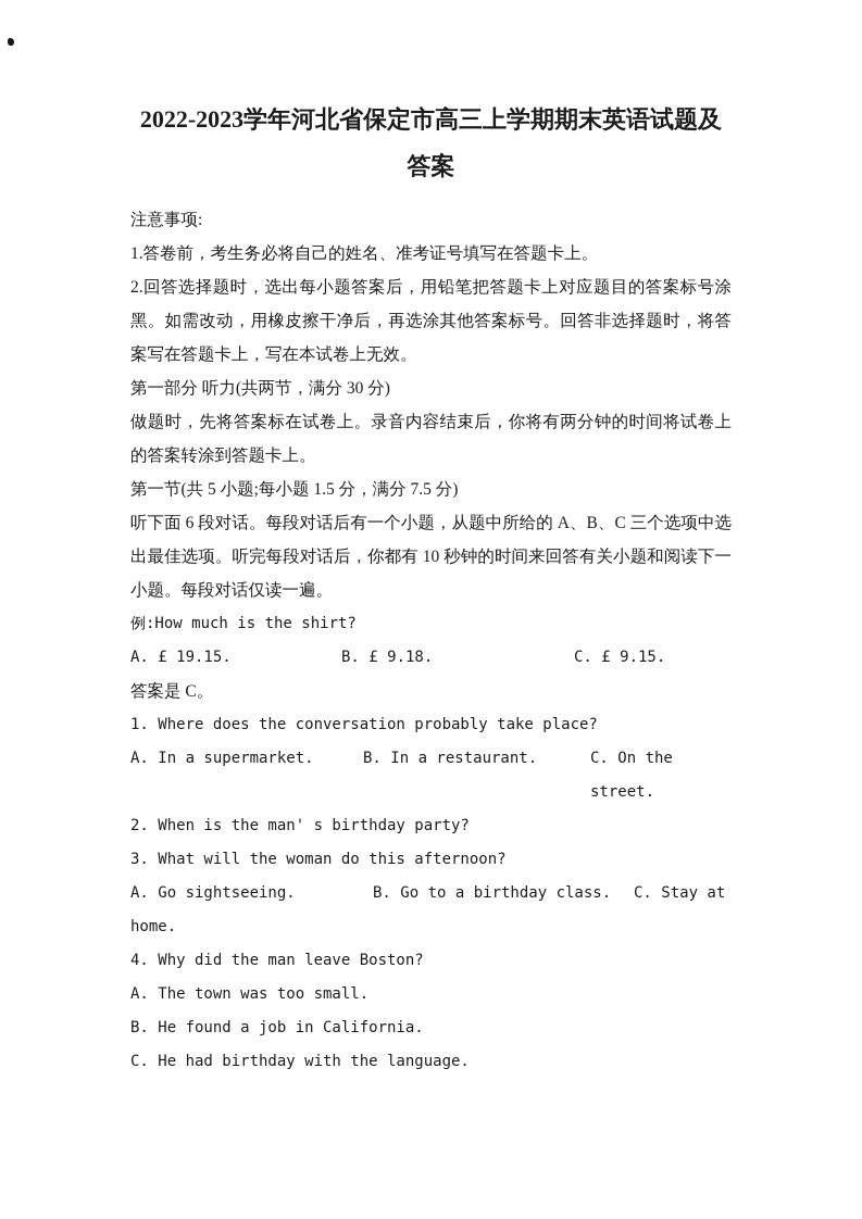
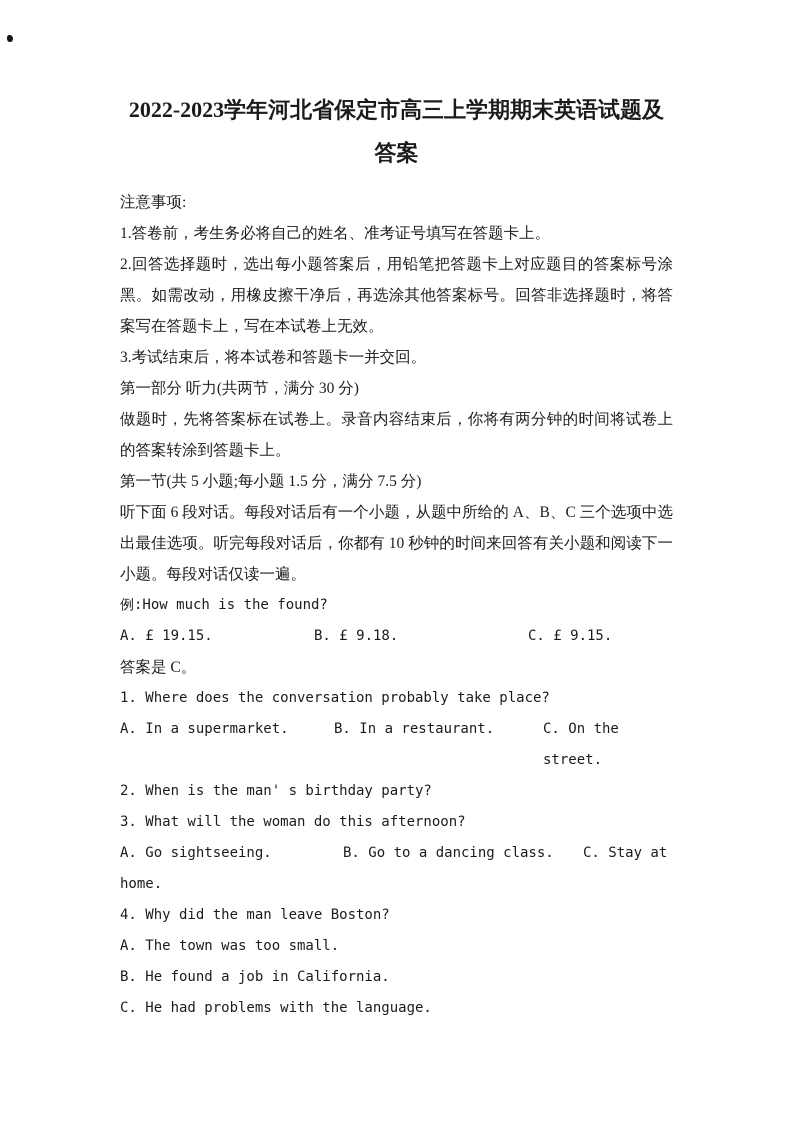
  2022-2023学年河北省保定市高三上学期期末英语试题及
  答案
  注意事项:
  1.答卷前，考生务必将自己的姓名、准考证号填写在答题卡上。
  2.回答选择题时，选出每小题答案后，用铅笔把答题卡上对应题目的答案标号涂黑。如需改动，用橡皮擦干净后，再选涂其他答案标号。回答非选择题时，将答案写在答题卡上，写在本试卷上无效。
+ 3.考试结束后，将本试卷和答题卡一并交回。
  第一部分 听力(共两节，满分 30 分)
  做题时，先将答案标在试卷上。录音内容结束后，你将有两分钟的时间将试卷上的答案转涂到答题卡上。
  第一节(共 5 小题;每小题 1.5 分，满分 7.5 分)
  听下面 6 段对话。每段对话后有一个小题，从题中所给的 A、B、C 三个选项中选出最佳选项。听完每段对话后，你都有 10 秒钟的时间来回答有关小题和阅读下一小题。每段对话仅读一遍。
- 例:How much is the shirt?
+ 例:How much is the found?
  A. £ 19.15.
  B. £ 9.18.
  C. £ 9.15.
  答案是 C。
  1. Where does the conversation probably take place?
  A. In a supermarket.
  B. In a restaurant.
  C. On the street.
  2. When is the man' s birthday party?
  3. What will the woman do this afternoon?
  A. Go sightseeing.
- B. Go to a birthday class.
+ B. Go to a dancing class.
  C. Stay at
  home.
  4. Why did the man leave Boston?
  A. The town was too small.
  B. He found a job in California.
- C. He had birthday with the language.
+ C. He had problems with the language.
